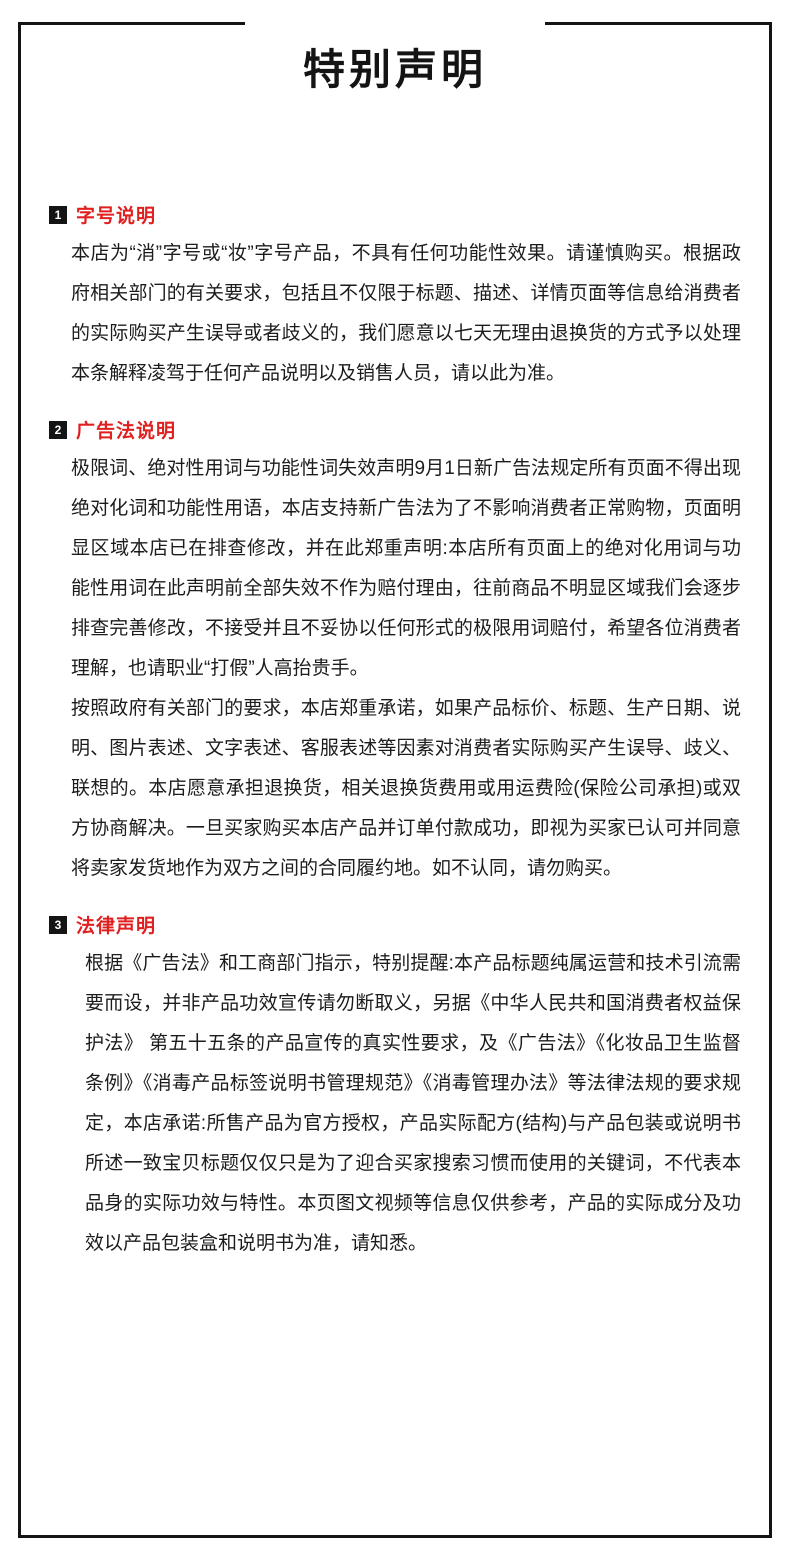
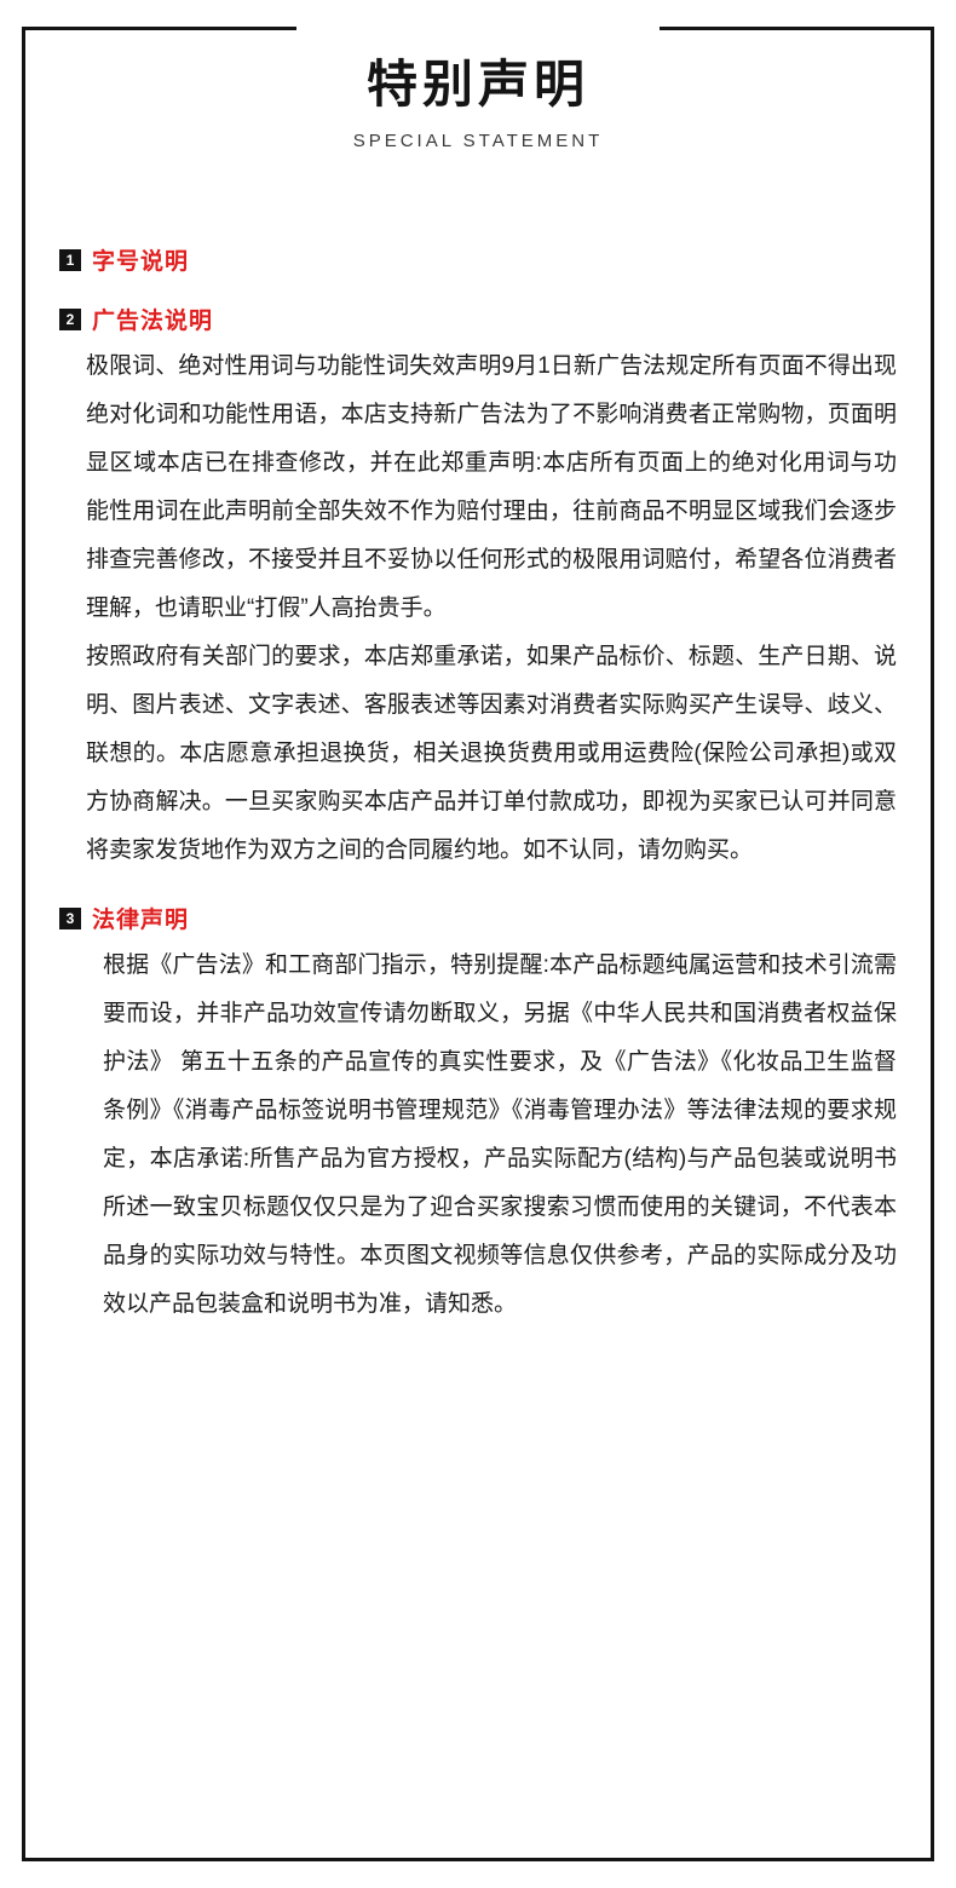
  特别声明
+ SPECIAL STATEMENT
  1
  字号说明
- 本店为“消”字号或“妆”字号产品，不具有任何功能性效果。请谨慎购买。根据政府相关部门的有关要求，包括且不仅限于标题、描述、详情页面等信息给消费者的实际购买产生误导或者歧义的，我们愿意以七天无理由退换货的方式予以处理本条解释凌驾于任何产品说明以及销售人员，请以此为准。
  2
  广告法说明
  极限词、绝对性用词与功能性词失效声明9月1日新广告法规定所有页面不得出现绝对化词和功能性用语，本店支持新广告法为了不影响消费者正常购物，页面明显区域本店已在排查修改，并在此郑重声明:本店所有页面上的绝对化用词与功能性用词在此声明前全部失效不作为赔付理由，往前商品不明显区域我们会逐步排查完善修改，不接受并且不妥协以任何形式的极限用词赔付，希望各位消费者理解，也请职业“打假”人高抬贵手。
  按照政府有关部门的要求，本店郑重承诺，如果产品标价、标题、生产日期、说明、图片表述、文字表述、客服表述等因素对消费者实际购买产生误导、歧义、联想的。本店愿意承担退换货，相关退换货费用或用运费险(保险公司承担)或双方协商解决。一旦买家购买本店产品并订单付款成功，即视为买家已认可并同意将卖家发货地作为双方之间的合同履约地。如不认同，请勿购买。
  3
  法律声明
  根据《广告法》和工商部门指示，特别提醒:本产品标题纯属运营和技术引流需要而设，并非产品功效宣传请勿断取义，另据《中华人民共和国消费者权益保护法》 第五十五条的产品宣传的真实性要求，及《广告法》《化妆品卫生监督条例》《消毒产品标签说明书管理规范》《消毒管理办法》等法律法规的要求规定，本店承诺:所售产品为官方授权，产品实际配方(结构)与产品包装或说明书所述一致宝贝标题仅仅只是为了迎合买家搜索习惯而使用的关键词，不代表本品身的实际功效与特性。本页图文视频等信息仅供参考，产品的实际成分及功效以产品包装盒和说明书为准，请知悉。
